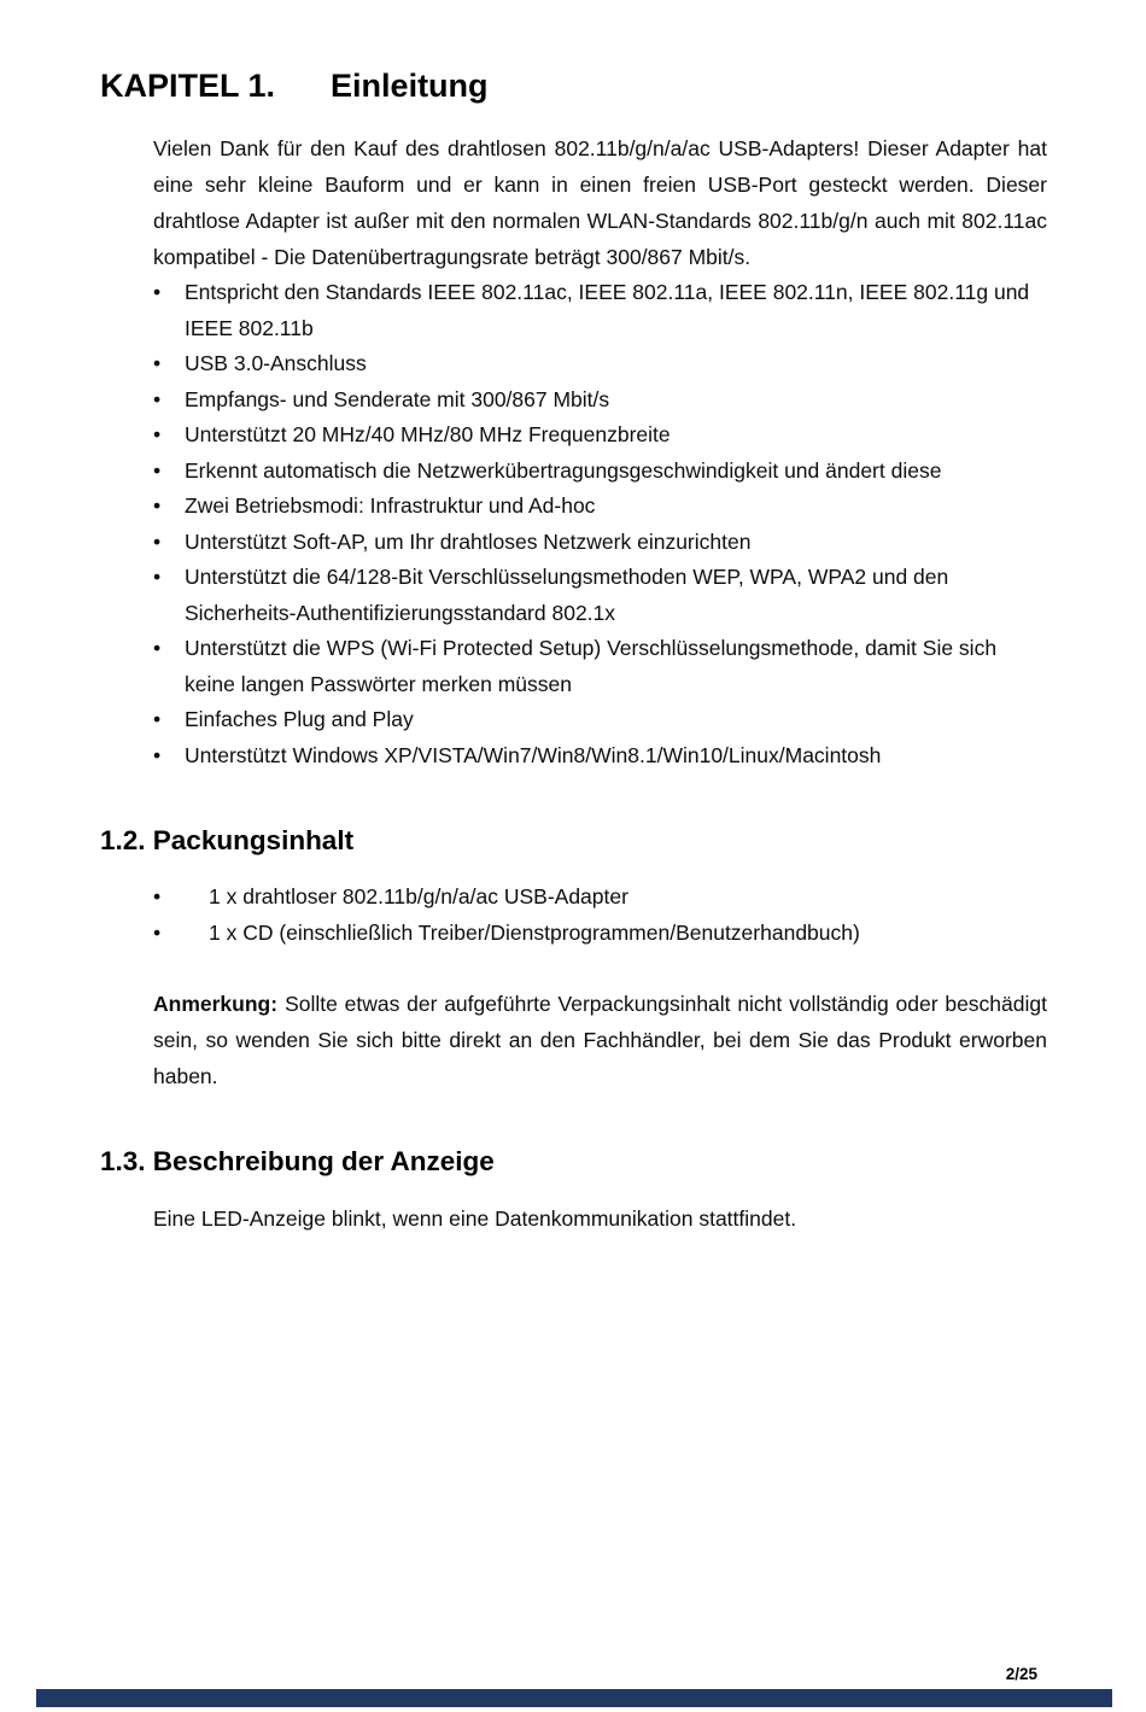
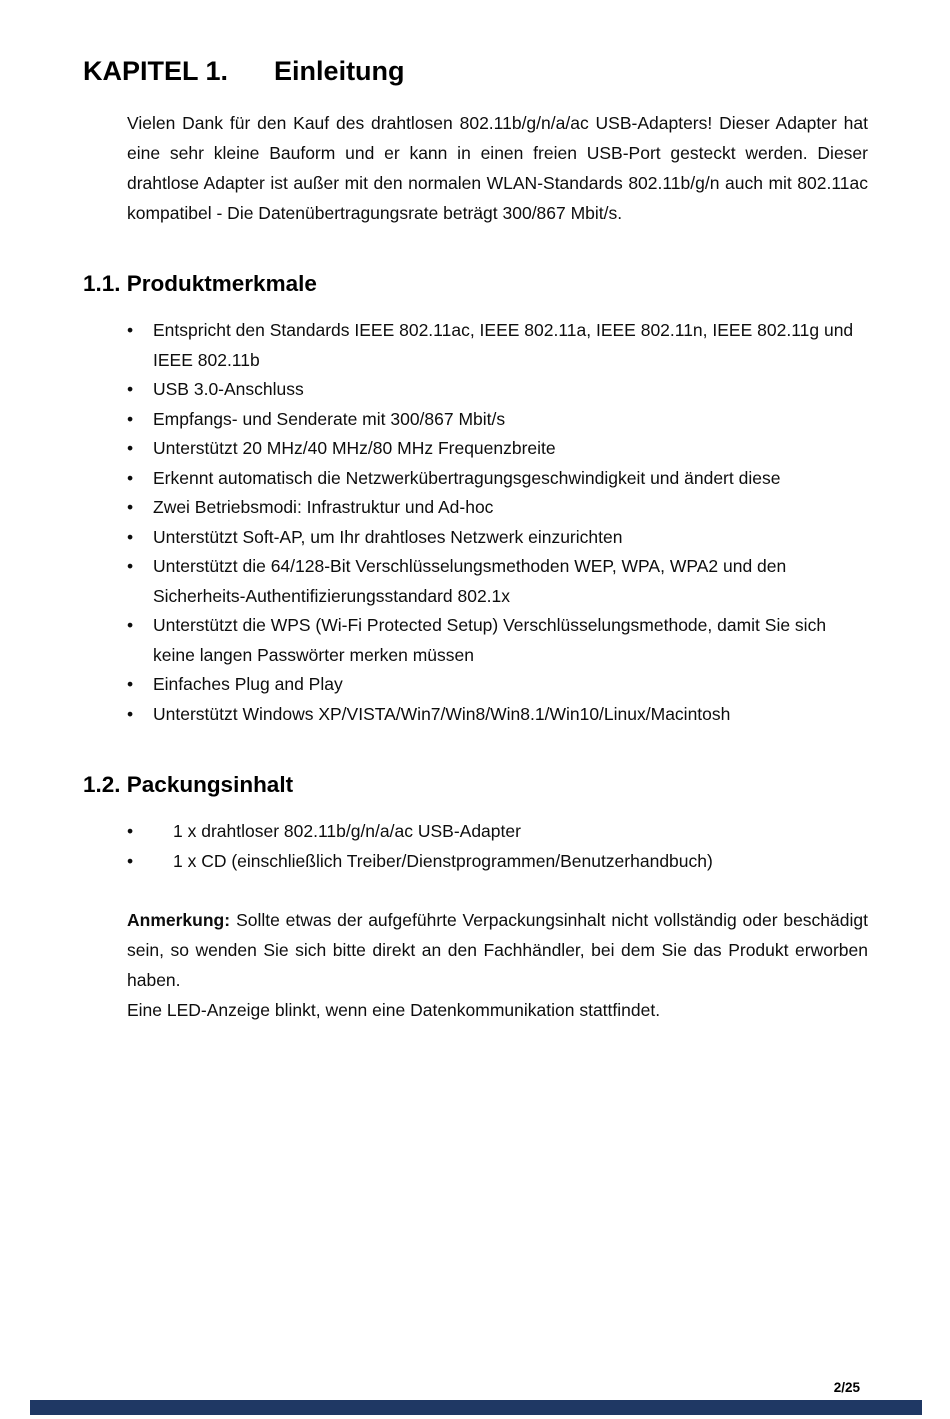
  KAPITEL 1. Einleitung
  Vielen Dank für den Kauf des drahtlosen 802.11b/g/n/a/ac USB-Adapters! Dieser Adapter hat eine sehr kleine Bauform und er kann in einen freien USB-Port gesteckt werden. Dieser drahtlose Adapter ist außer mit den normalen WLAN-Standards 802.11b/g/n auch mit 802.11ac kompatibel - Die Datenübertragungsrate beträgt 300/867 Mbit/s.
+ 1.1. Produktmerkmale
  •
  Entspricht den Standards IEEE 802.11ac, IEEE 802.11a, IEEE 802.11n, IEEE 802.11g und IEEE 802.11b
  •
  USB 3.0-Anschluss
  •
  Empfangs- und Senderate mit 300/867 Mbit/s
  •
  Unterstützt 20 MHz/40 MHz/80 MHz Frequenzbreite
  •
  Erkennt automatisch die Netzwerkübertragungsgeschwindigkeit und ändert diese
  •
  Zwei Betriebsmodi: Infrastruktur und Ad-hoc
  •
  Unterstützt Soft-AP, um Ihr drahtloses Netzwerk einzurichten
  •
  Unterstützt die 64/128-Bit Verschlüsselungsmethoden WEP, WPA, WPA2 und den Sicherheits-Authentifizierungsstandard 802.1x
  •
  Unterstützt die WPS (Wi-Fi Protected Setup) Verschlüsselungsmethode, damit Sie sich keine langen Passwörter merken müssen
  •
  Einfaches Plug and Play
  •
  Unterstützt Windows XP/VISTA/Win7/Win8/Win8.1/Win10/Linux/Macintosh
  1.2. Packungsinhalt
  •
  1 x drahtloser 802.11b/g/n/a/ac USB-Adapter
  •
  1 x CD (einschließlich Treiber/Dienstprogrammen/Benutzerhandbuch)
  Anmerkung: Sollte etwas der aufgeführte Verpackungsinhalt nicht vollständig oder beschädigt sein, so wenden Sie sich bitte direkt an den Fachhändler, bei dem Sie das Produkt erworben haben.
- 1.3. Beschreibung der Anzeige
  Eine LED-Anzeige blinkt, wenn eine Datenkommunikation stattfindet.
  2/25
